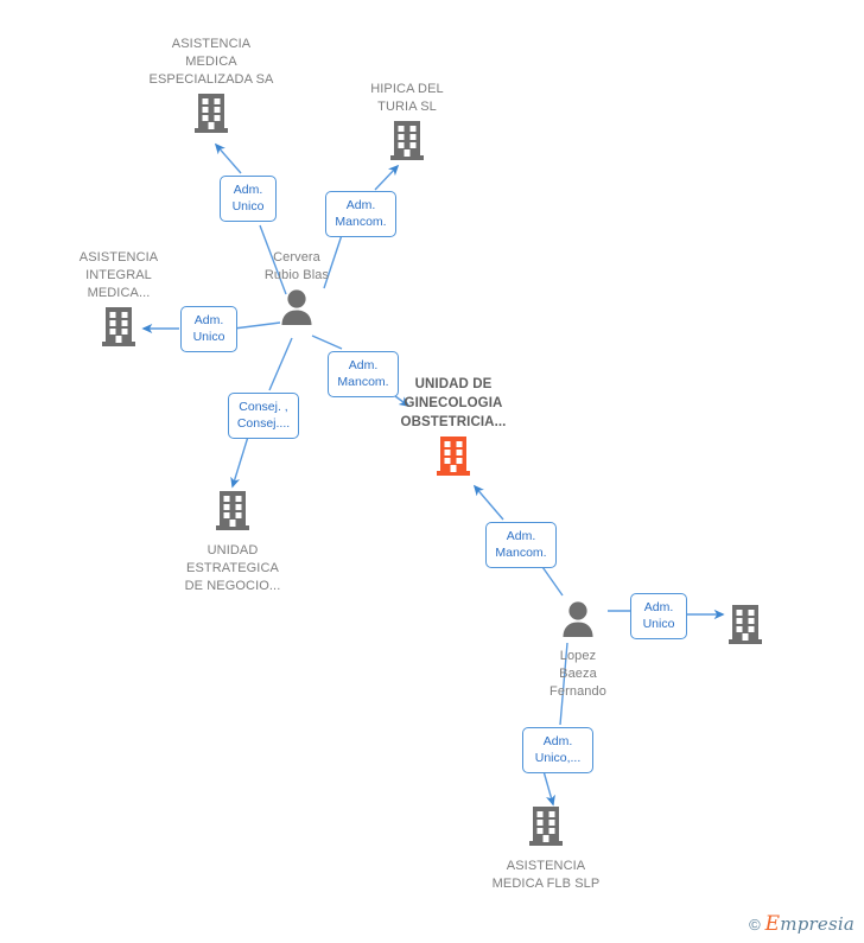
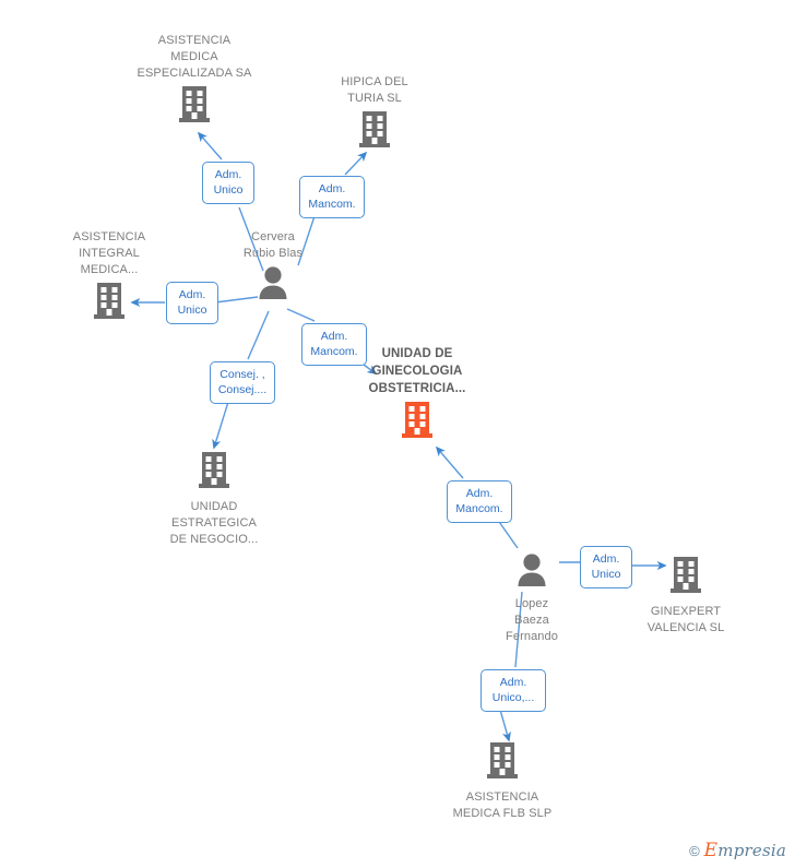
  ASISTENCIA
  MEDICA
  ESPECIALIZADA SA
  HIPICA DEL
  TURIA SL
  ASISTENCIA
  INTEGRAL
  MEDICA...
  Cervera
  Rubio Blas
  UNIDAD
  ESTRATEGICA
  DE NEGOCIO...
  UNIDAD DE
  GINECOLOGIA
  OBSTETRICIA...
  Lopez
  Baeza
  Fernando
+ GINEXPERT
+ VALENCIA SL
  ASISTENCIA
  MEDICA FLB SLP
  Adm.
  Unico
  Adm.
  Mancom.
  Adm.
  Unico
  Adm.
  Mancom.
  Consej. ,
  Consej....
  Adm.
  Mancom.
  Adm.
  Unico
  Adm.
  Unico,...
  ©
  Empresia
